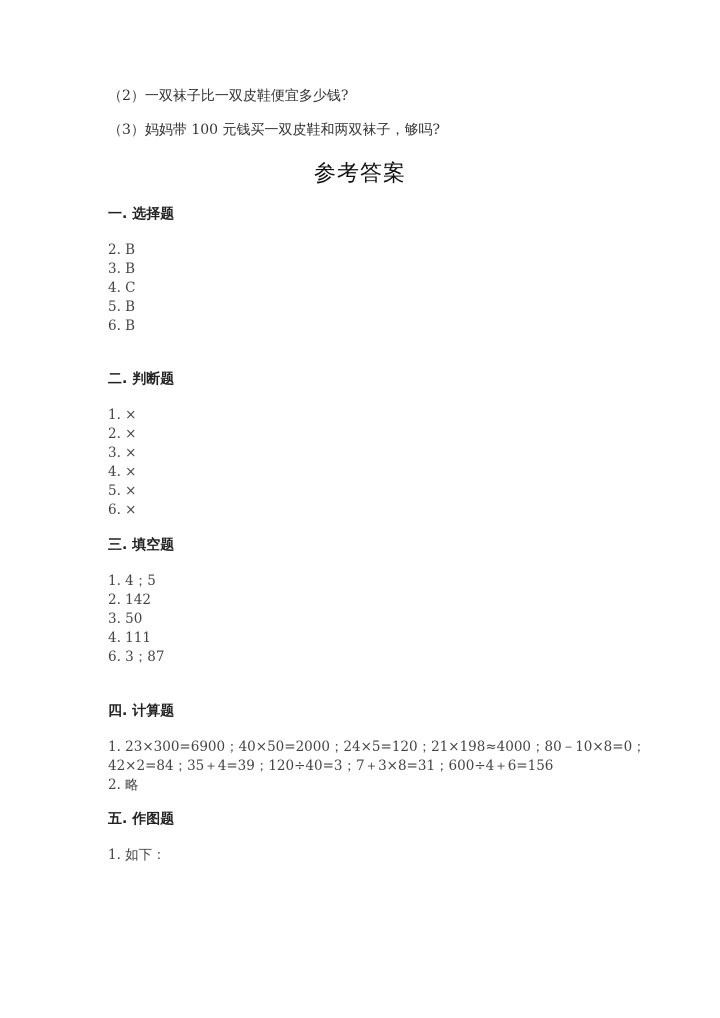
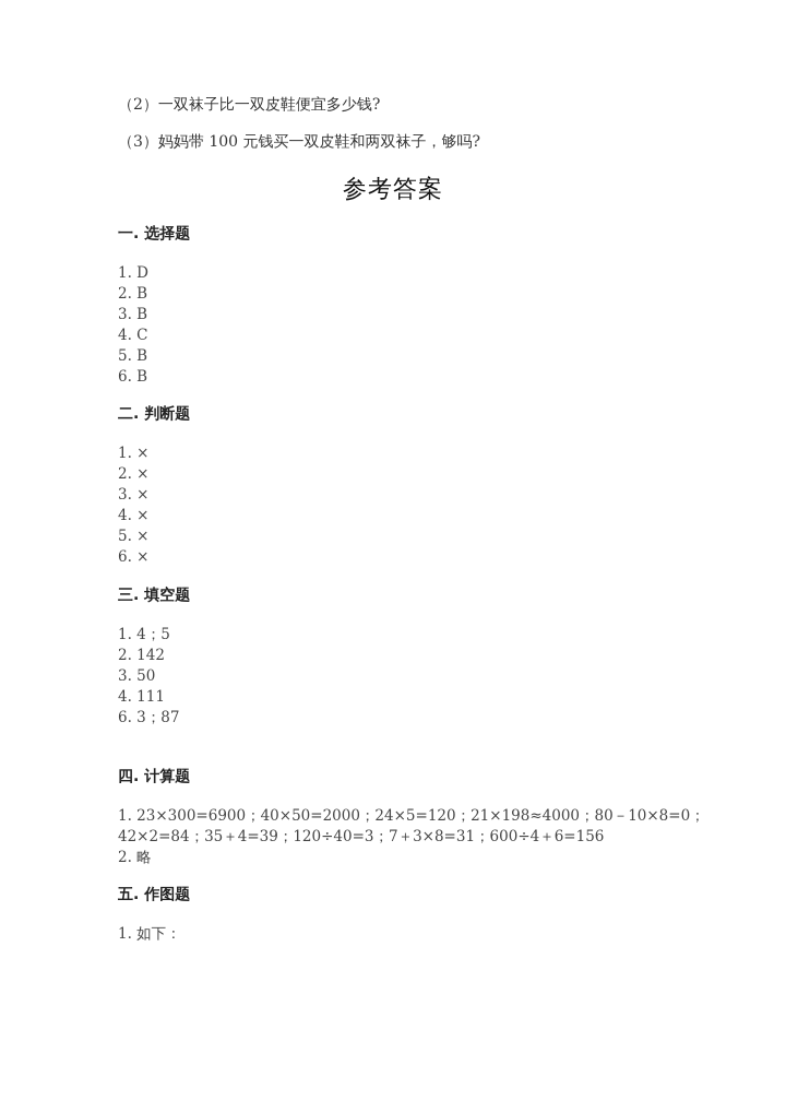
  （2）一双袜子比一双皮鞋便宜多少钱?
  （3）妈妈带 100 元钱买一双皮鞋和两双袜子，够吗?
  参考答案
  一. 选择题
+ 1. D
  2. B
  3. B
  4. C
  5. B
  6. B
  二. 判断题
  1. ×
  2. ×
  3. ×
  4. ×
  5. ×
  6. ×
  三. 填空题
  1. 4；5
  2. 142
  3. 50
  4. 111
  6. 3；87
  四. 计算题
  1. 23×300=6900；40×50=2000；24×5=120；21×198≈4000；80－10×8=0；
  42×2=84；35＋4=39；120÷40=3；7＋3×8=31；600÷4＋6=156
  2. 略
  五. 作图题
  1. 如下：
